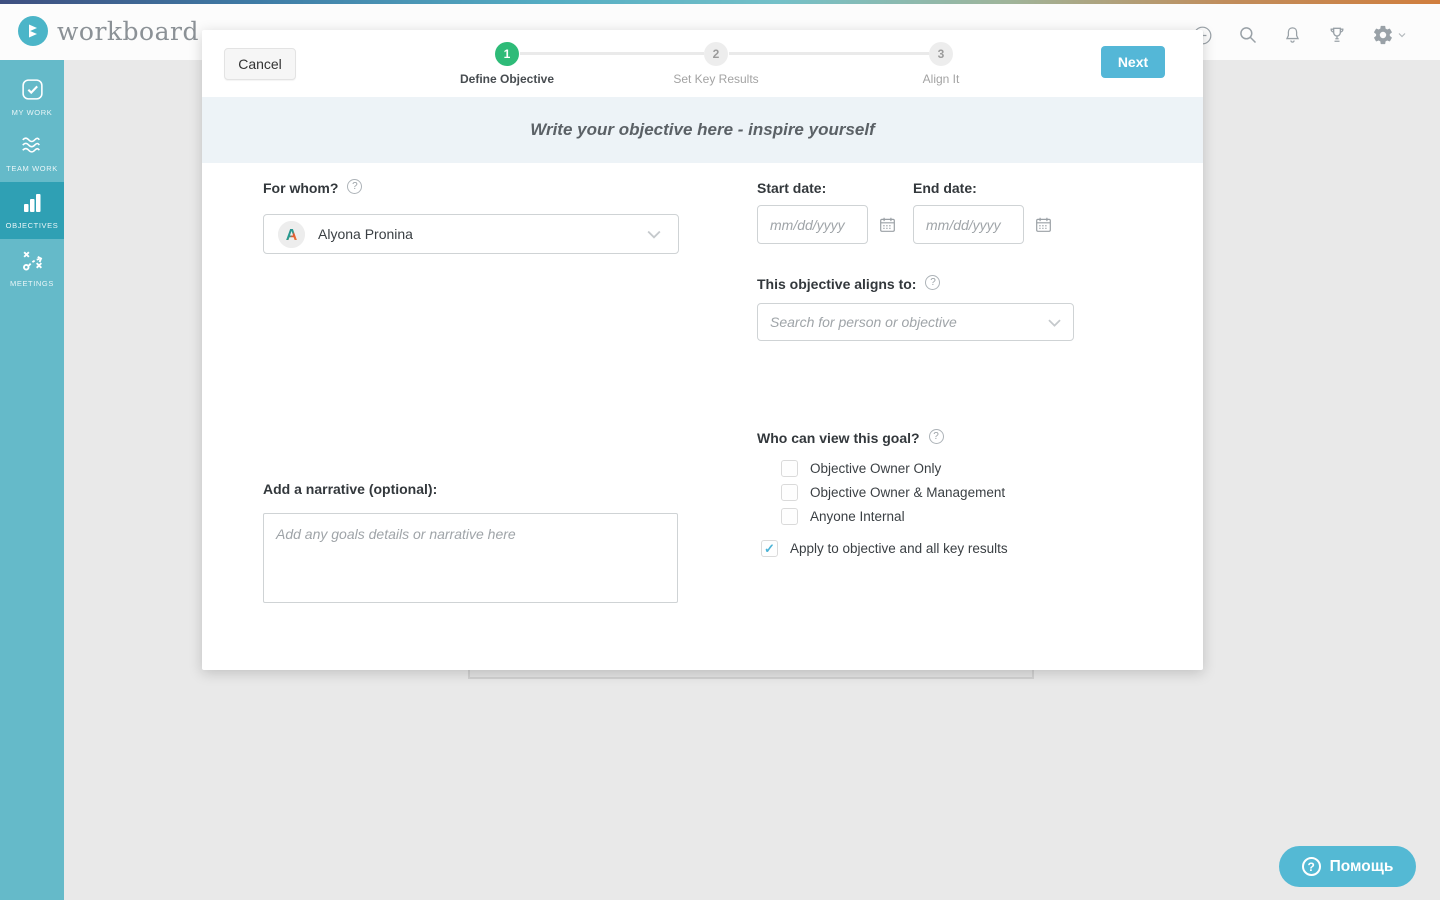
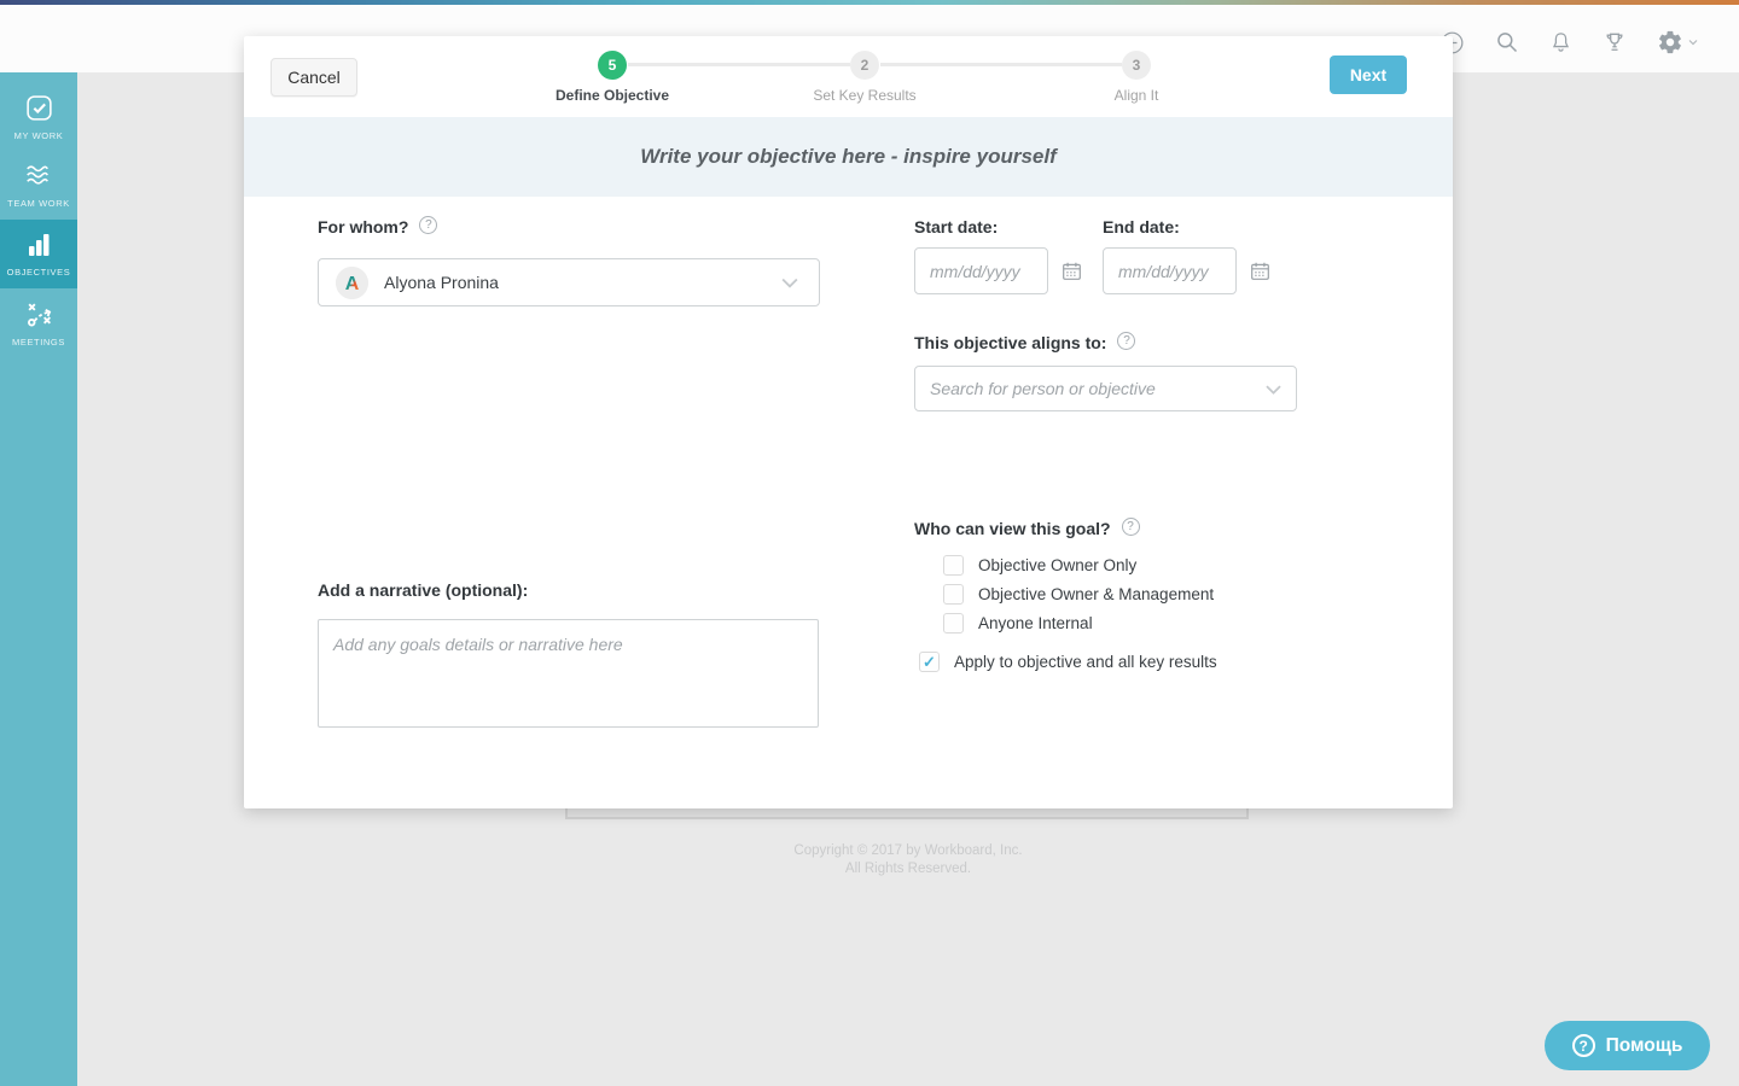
- workboard
  MY WORK
  TEAM WORK
  OBJECTIVES
  MEETINGS
+ Copyright © 2017 by Workboard, Inc.
+ All Rights Reserved.
  Cancel
  Next
- 1
+ 5
  2
  3
  Define Objective
  Set Key Results
  Align It
  Write your objective here - inspire yourself
  For whom?
  ?
  A
  Alyona Pronina
  Add a narrative (optional):
  Add any goals details or narrative here
  Start date:
  mm/dd/yyyy
  End date:
  mm/dd/yyyy
  This objective aligns to:
  ?
  Search for person or objective
  Who can view this goal?
  ?
  Objective Owner Only
  Objective Owner & Management
  Anyone Internal
  ✓
  Apply to objective and all key results
  ?
  Помощь
